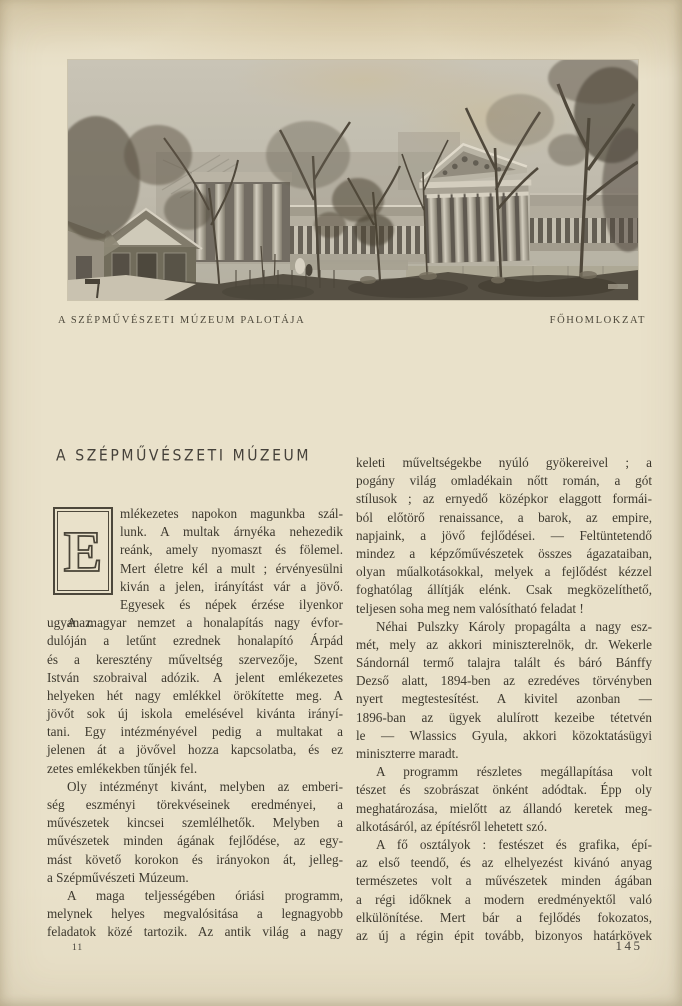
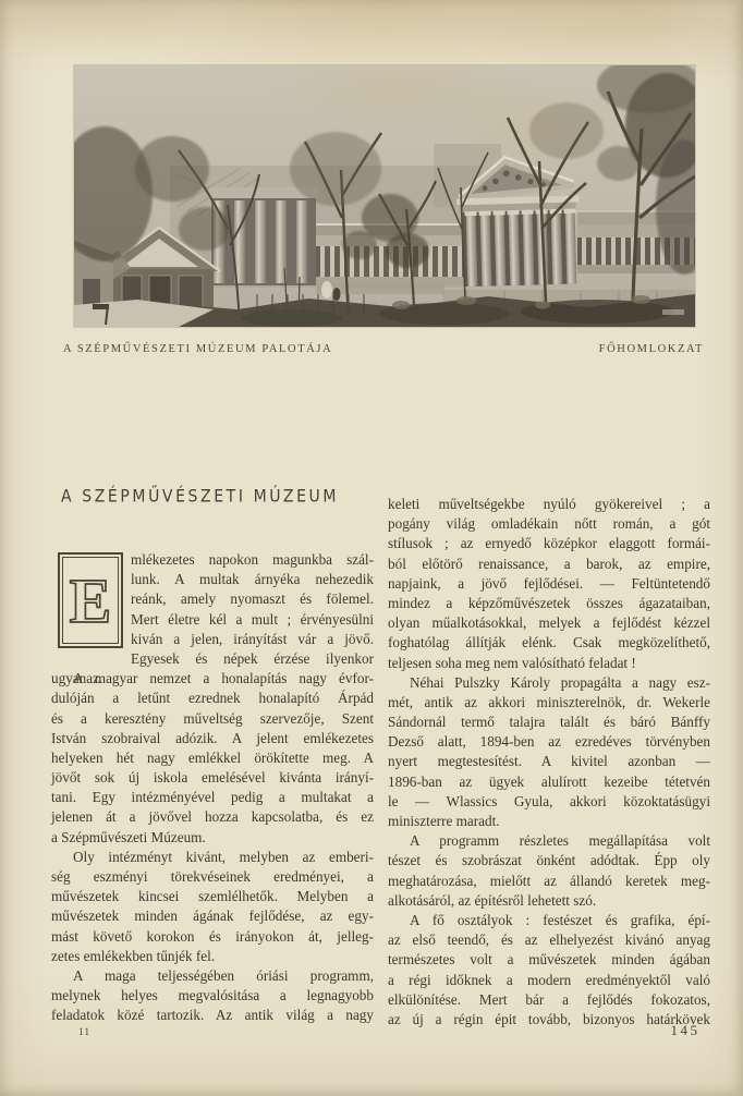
  A SZÉPMŰVÉSZETI MÚZEUM PALOTÁJA
  FŐHOMLOKZAT
  A SZÉPMŰVÉSZETI MÚZEUM
  E
  mlékezetes napokon magunkba szál-
  lunk. A multak árnyéka nehezedik
  reánk, amely nyomaszt és fölemel.
  Mert életre kél a mult ; érvényesülni
  kiván a jelen, irányítást vár a jövő.
  Egyesek és népek érzése ilyenkor ugyanaz.
  A magyar nemzet a honalapítás nagy évfor-
  dulóján a letűnt ezrednek honalapító Árpád
  és a keresztény műveltség szervezője, Szent
  István szobraival adózik. A jelent emlékezetes
  helyeken hét nagy emlékkel örökítette meg. A
  jövőt sok új iskola emelésével kivánta irányí-
  tani. Egy intézményével pedig a multakat a
  jelenen át a jövővel hozza kapcsolatba, és ez
- zetes emlékekben tűnjék fel.
+ a Szépművészeti Múzeum.
  Oly intézményt kivánt, melyben az emberi-
  ség eszményi törekvéseinek eredményei, a
  művészetek kincsei szemlélhetők. Melyben a
  művészetek minden ágának fejlődése, az egy-
  mást követő korokon és irányokon át, jelleg-
- a Szépművészeti Múzeum.
+ zetes emlékekben tűnjék fel.
  A maga teljességében óriási programm,
  melynek helyes megvalósitása a legnagyobb
  feladatok közé tartozik. Az antik világ a nagy
  keleti műveltségekbe nyúló gyökereivel ; a
  pogány világ omladékain nőtt román, a gót
  stílusok ; az ernyedő középkor elaggott formái-
  ból előtörő renaissance, a barok, az empire,
  napjaink, a jövő fejlődései. — Feltüntetendő
  mindez a képzőművészetek összes ágazataiban,
  olyan műalkotásokkal, melyek a fejlődést kézzel
  foghatólag állítják elénk. Csak megközelíthető,
  teljesen soha meg nem valósítható feladat !
  Néhai Pulszky Károly propagálta a nagy esz-
- mét, mely az akkori miniszterelnök, dr. Wekerle
+ mét, antik az akkori miniszterelnök, dr. Wekerle
  Sándornál termő talajra talált és báró Bánffy
  Dezső alatt, 1894-ben az ezredéves törvényben
  nyert megtestesítést. A kivitel azonban —
  1896-ban az ügyek alulírott kezeibe tétetvén
  le — Wlassics Gyula, akkori közoktatásügyi
  miniszterre maradt.
  A programm részletes megállapítása volt
  tészet és szobrászat önként adódtak. Épp oly
  meghatározása, mielőtt az állandó keretek meg-
  alkotásáról, az építésről lehetett szó.
  A fő osztályok : festészet és grafika, épí-
  az első teendő, és az elhelyezést kivánó anyag
  természetes volt a művészetek minden ágában
  a régi időknek a modern eredményektől való
  elkülönítése. Mert bár a fejlődés fokozatos,
  az új a régin épit tovább, bizonyos határkövek
  11
  145
